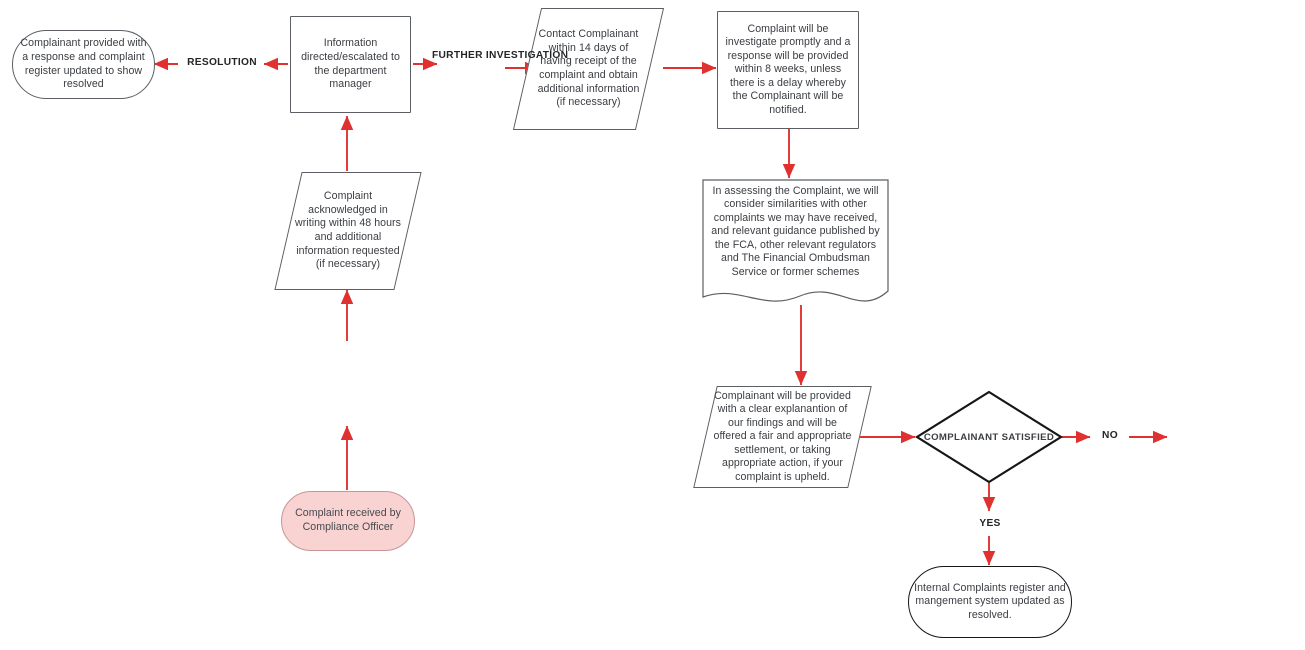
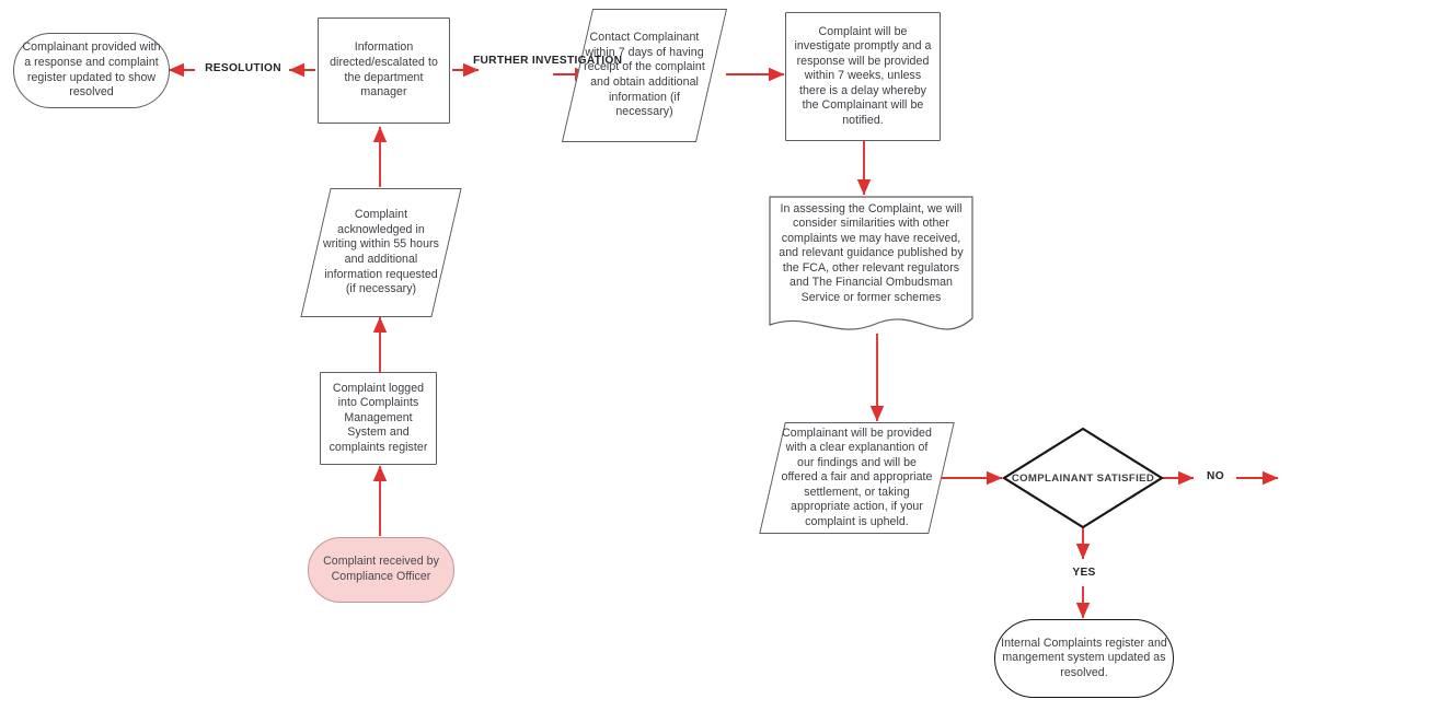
  Complainant provided with a response and complaint register updated to show resolved
  Information directed/escalated to the department manager
- Contact Complainant within 14 days of having receipt of the complaint and obtain additional information (if necessary)
+ Contact Complainant within 7 days of having receipt of the complaint and obtain additional information (if necessary)
- Complaint will be investigate promptly and a response will be provided within 8 weeks, unless there is a delay whereby the Complainant will be notified.
+ Complaint will be investigate promptly and a response will be provided within 7 weeks, unless there is a delay whereby the Complainant will be notified.
  In assessing the Complaint, we will consider similarities with other complaints we may have received, and relevant guidance published by the FCA, other relevant regulators and The Financial Ombudsman Service or former schemes
- Complaint acknowledged in writing within 48 hours and additional information requested (if necessary)
+ Complaint acknowledged in writing within 55 hours and additional information requested (if necessary)
+ Complaint logged into Complaints Management System and complaints register
  Complaint received by Compliance Officer
  Complainant will be provided with a clear explanantion of our findings and will be offered a fair and appropriate settlement, or taking appropriate action, if your complaint is upheld.
  COMPLAINANT SATISFIED
  Internal Complaints register and mangement system updated as resolved.
  RESOLUTION
  FURTHER INVESTIGATION
  NO
  YES
